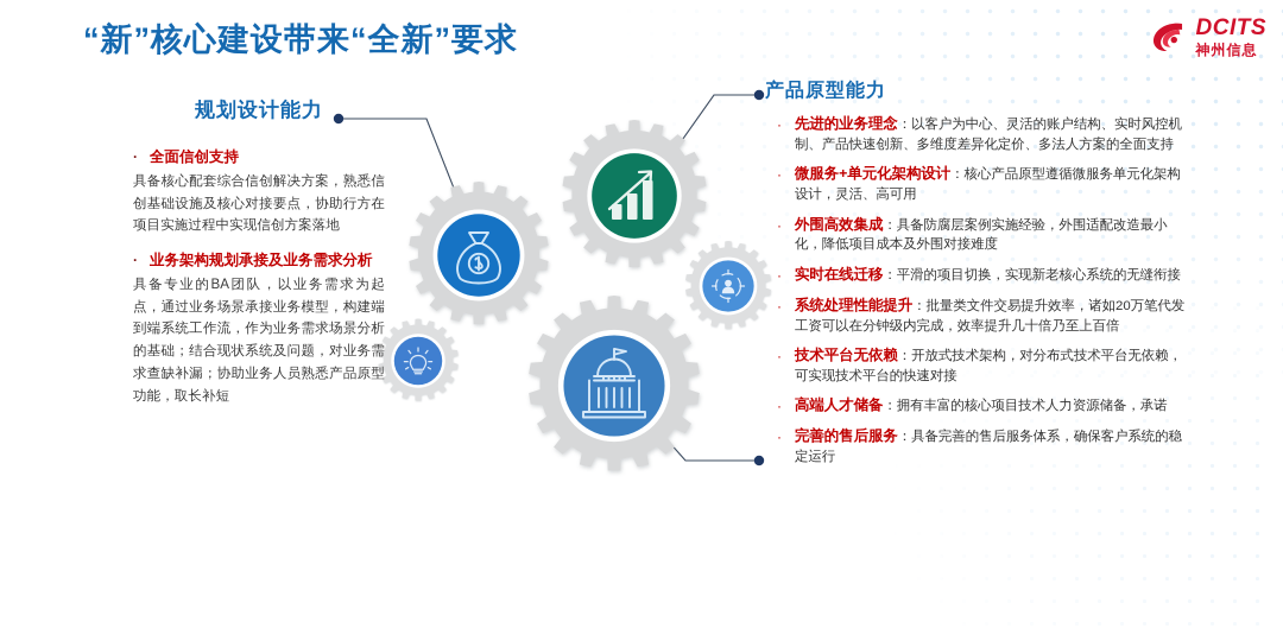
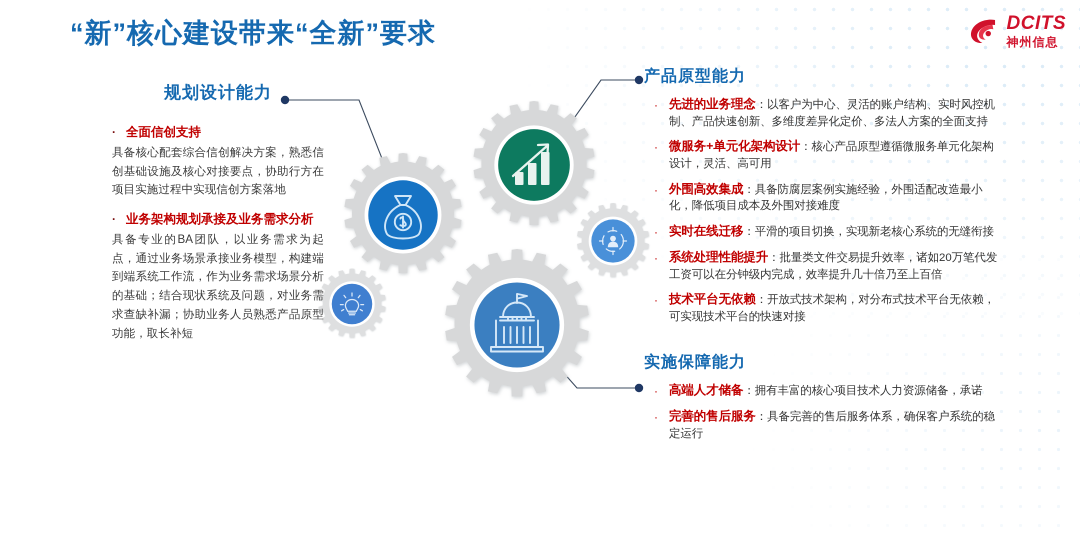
  “新”核心建设带来“全新”要求
  DCITS
  神州信息
  规划设计能力
  ·
  全面信创支持
  具备核心配套综合信创解决方案，熟悉信创基础设施及核心对接要点，协助行方在项目实施过程中实现信创方案落地
  ·
  业务架构规划承接及业务需求分析
  具备专业的BA团队，以业务需求为起点，通过业务场景承接业务模型，构建端到端系统工作流，作为业务需求场景分析的基础；结合现状系统及问题，对业务需求查缺补漏；协助业务人员熟悉产品原型功能，取长补短
  产品原型能力
  ·
  先进的业务理念：以客户为中心、灵活的账户结构、实时风控机制、产品快速创新、多维度差异化定价、多法人方案的全面支持
  ·
  微服务+单元化架构设计：核心产品原型遵循微服务单元化架构设计，灵活、高可用
  ·
  外围高效集成：具备防腐层案例实施经验，外围适配改造最小化，降低项目成本及外围对接难度
  ·
  实时在线迁移：平滑的项目切换，实现新老核心系统的无缝衔接
  ·
  系统处理性能提升：批量类文件交易提升效率，诸如20万笔代发工资可以在分钟级内完成，效率提升几十倍乃至上百倍
  ·
  技术平台无依赖：开放式技术架构，对分布式技术平台无依赖，可实现技术平台的快速对接
+ 实施保障能力
  ·
  高端人才储备：拥有丰富的核心项目技术人力资源储备，承诺
  ·
  完善的售后服务：具备完善的售后服务体系，确保客户系统的稳定运行
